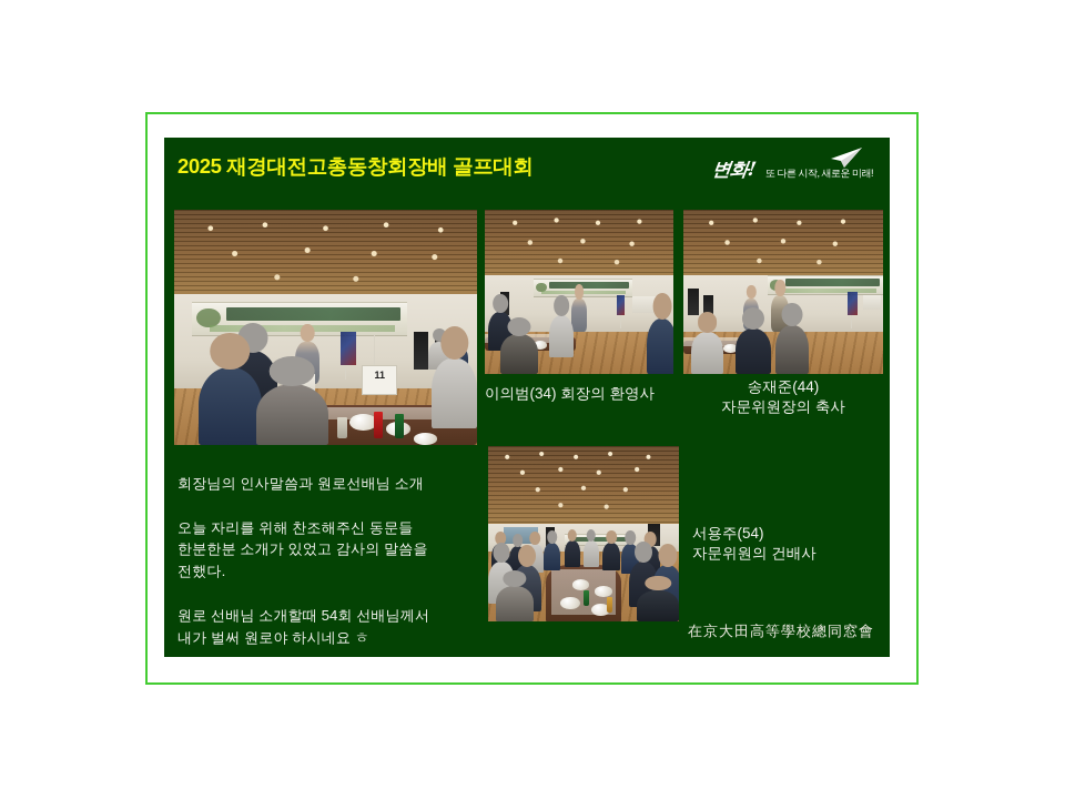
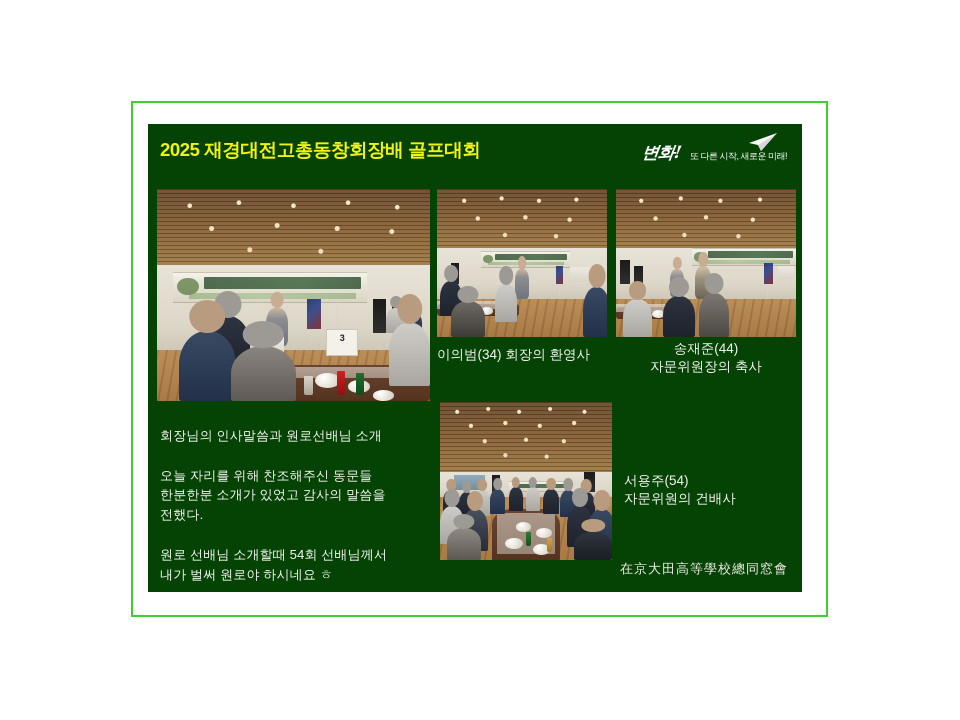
  2025 재경대전고총동창회장배 골프대회
  또 다른 시작, 새로운 미래!
- 11
+ 3
  이의범(34) 회장의 환영사
  송재준(44)
  자문위원장의 축사
  서용주(54)
  자문위원의 건배사
  회장님의 인사말씀과 원로선배님 소개
  오늘 자리를 위해 찬조해주신 동문들
  한분한분 소개가 있었고 감사의 말씀을
  전했다.
  원로 선배님 소개할때 54회 선배님께서
  내가 벌써 원로야 하시네요 ㅎ
  在京大田高等學校總同窓會
